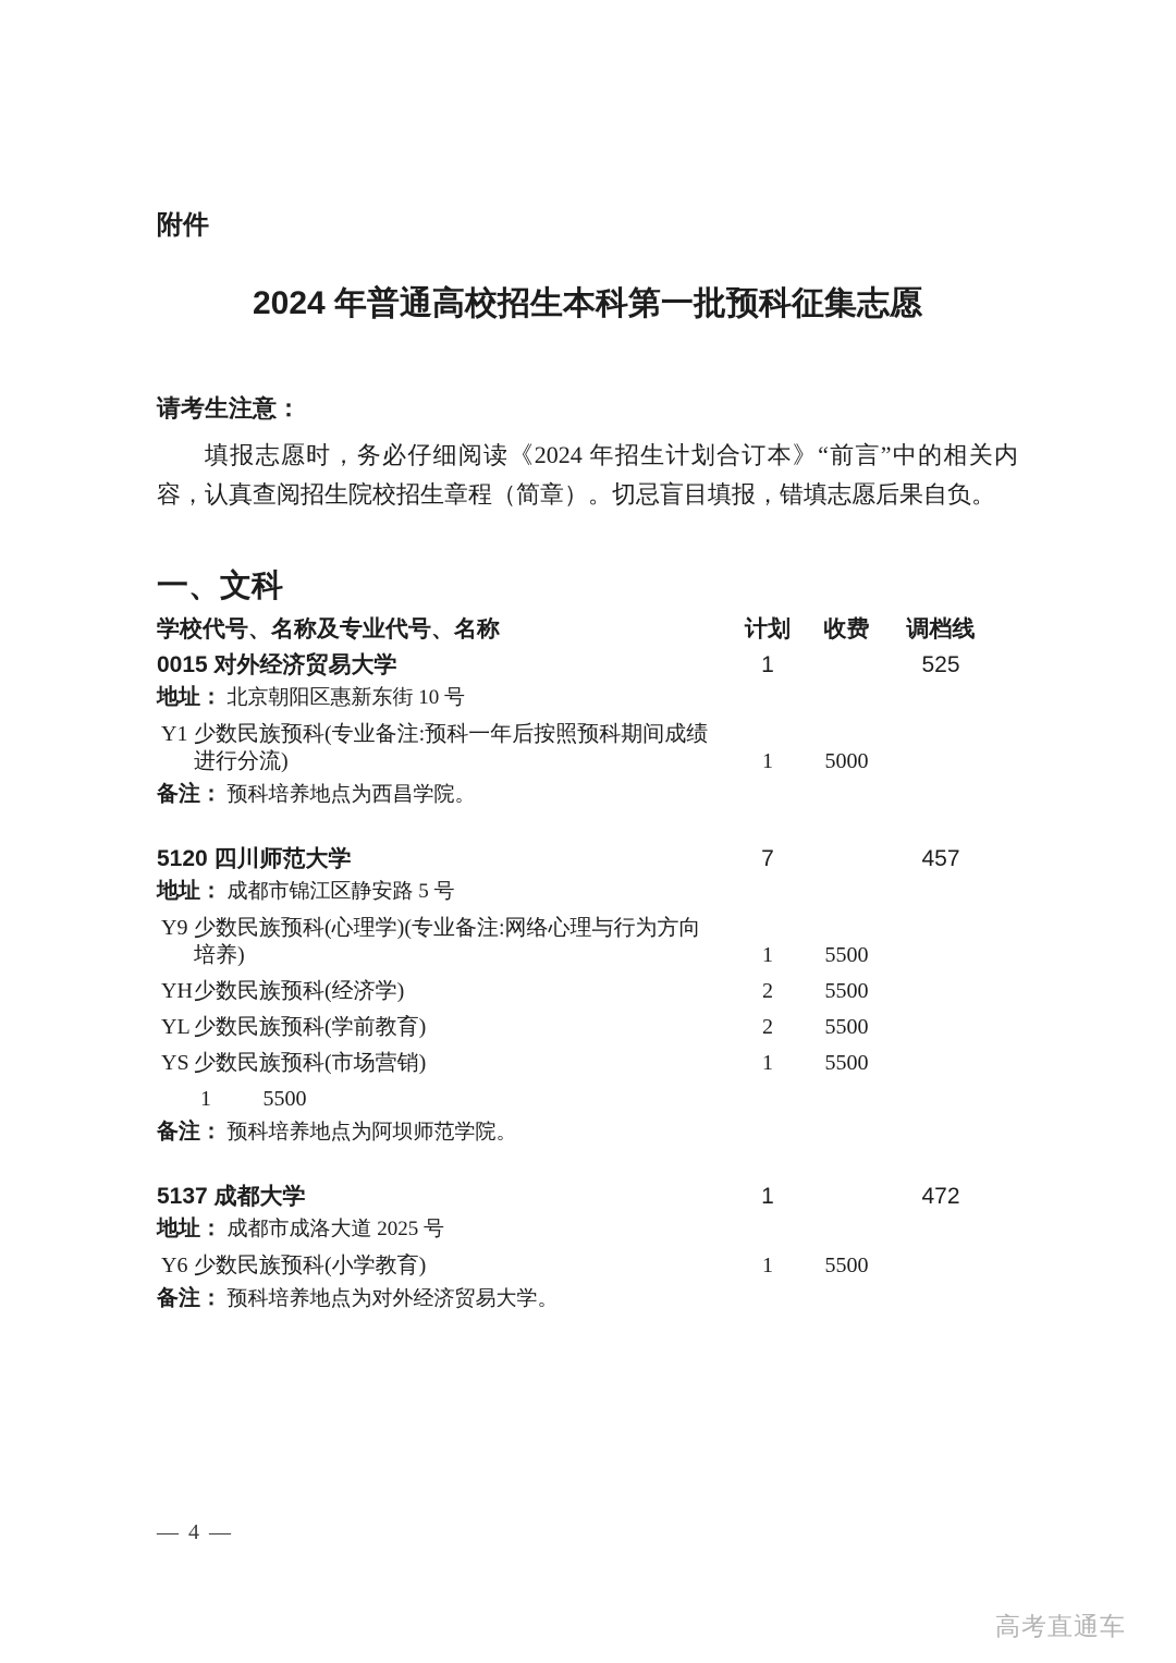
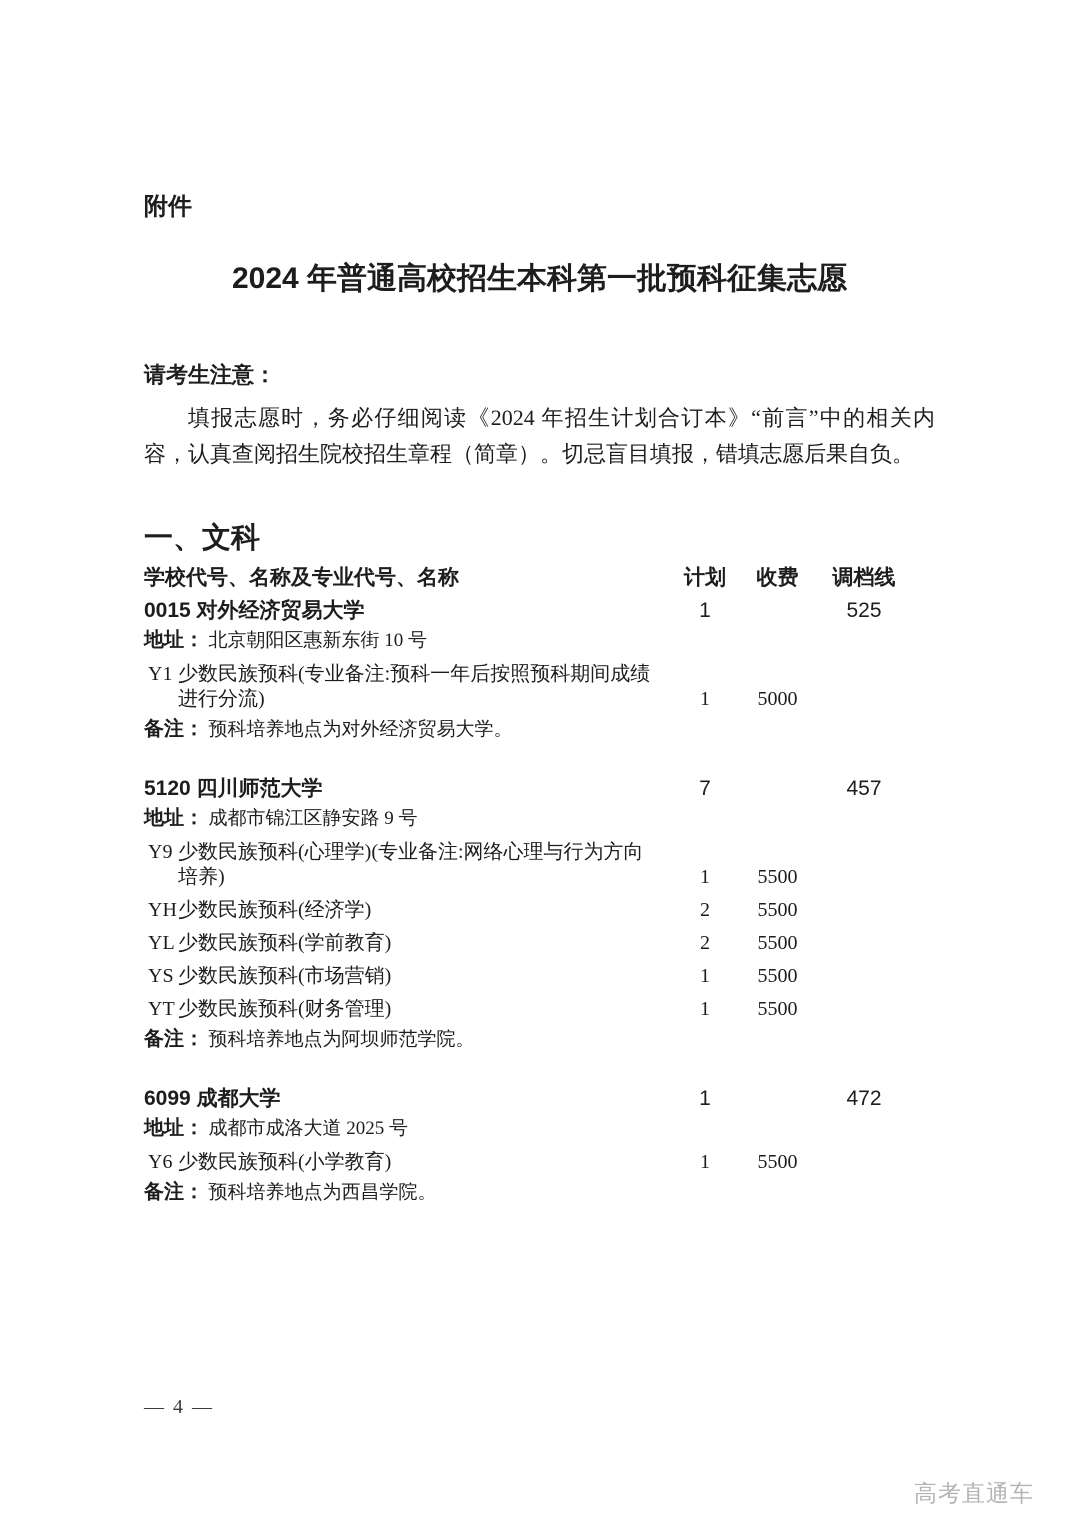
  附件
  2024 年普通高校招生本科第一批预科征集志愿
  请考生注意：
  填报志愿时，务必仔细阅读《2024 年招生计划合订本》“前言”中的相关内容，认真查阅招生院校招生章程（简章）。切忌盲目填报，错填志愿后果自负。
  一、文科
  学校代号、名称及专业代号、名称
  计划
  收费
  调档线
  0015 对外经济贸易大学
  1
  525
  地址： 北京朝阳区惠新东街 10 号
  Y1
  少数民族预科(专业备注:预科一年后按照预科期间成绩进行分流)
  1
  5000
- 备注： 预科培养地点为西昌学院。
+ 备注： 预科培养地点为对外经济贸易大学。
  5120 四川师范大学
  7
  457
- 地址： 成都市锦江区静安路 5 号
+ 地址： 成都市锦江区静安路 9 号
  Y9
  少数民族预科(心理学)(专业备注:网络心理与行为方向培养)
  1
  5500
  YH
  少数民族预科(经济学)
  2
  5500
  YL
  少数民族预科(学前教育)
  2
  5500
  YS
  少数民族预科(市场营销)
  1
  5500
+ YT
+ 少数民族预科(财务管理)
  1
  5500
  备注： 预科培养地点为阿坝师范学院。
- 5137 成都大学
+ 6099 成都大学
  1
  472
  地址： 成都市成洛大道 2025 号
  Y6
  少数民族预科(小学教育)
  1
  5500
- 备注： 预科培养地点为对外经济贸易大学。
+ 备注： 预科培养地点为西昌学院。
  — 4 —
  高考直通车
